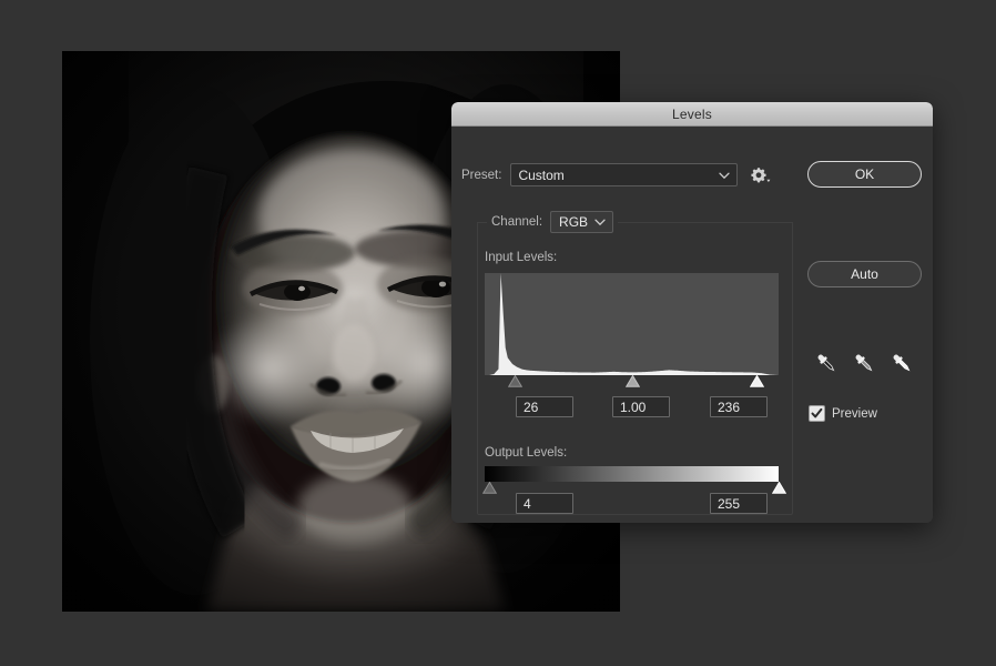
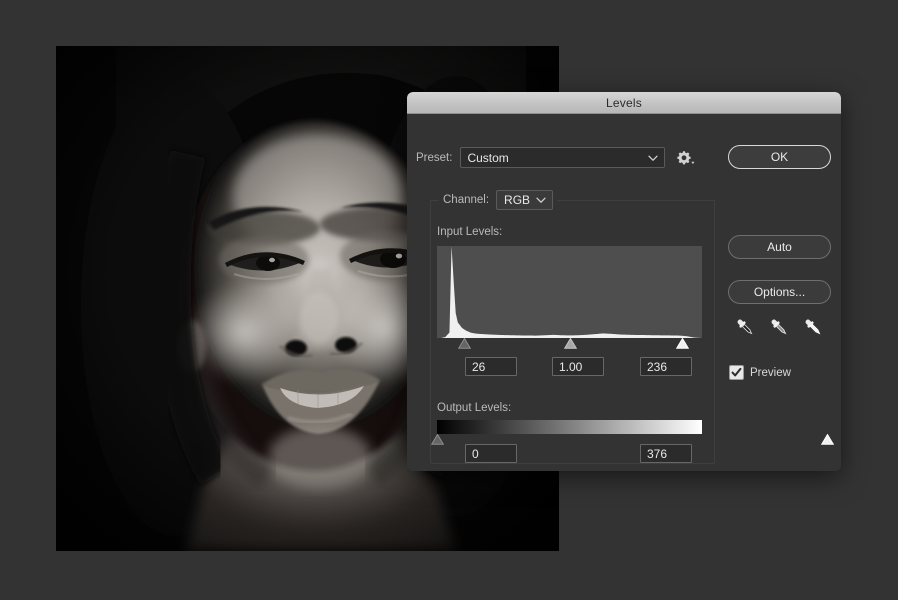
  Levels
  Preset:
  Custom
  Channel:
  RGB
  Input Levels:
  26
  1.00
  236
  Output Levels:
- 4
+ 0
- 255
+ 376
  OK
  Auto
+ Options...
  Preview
